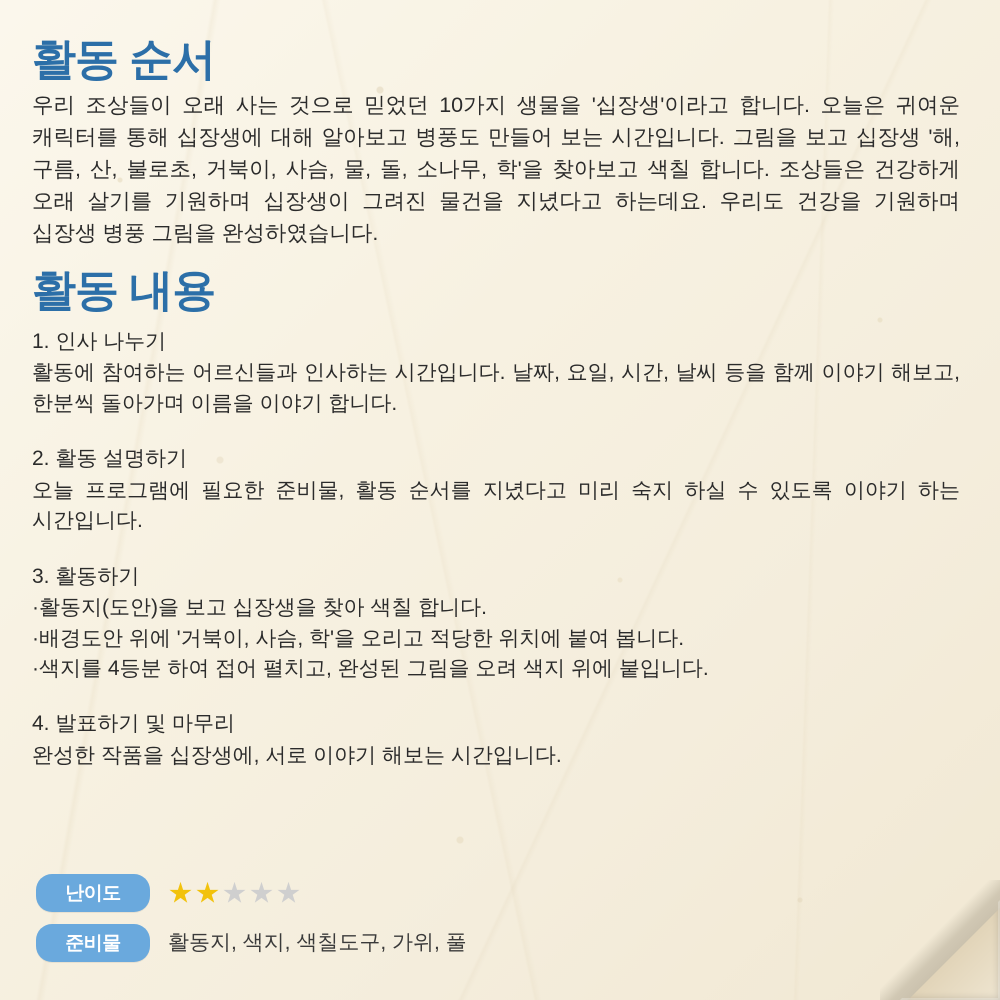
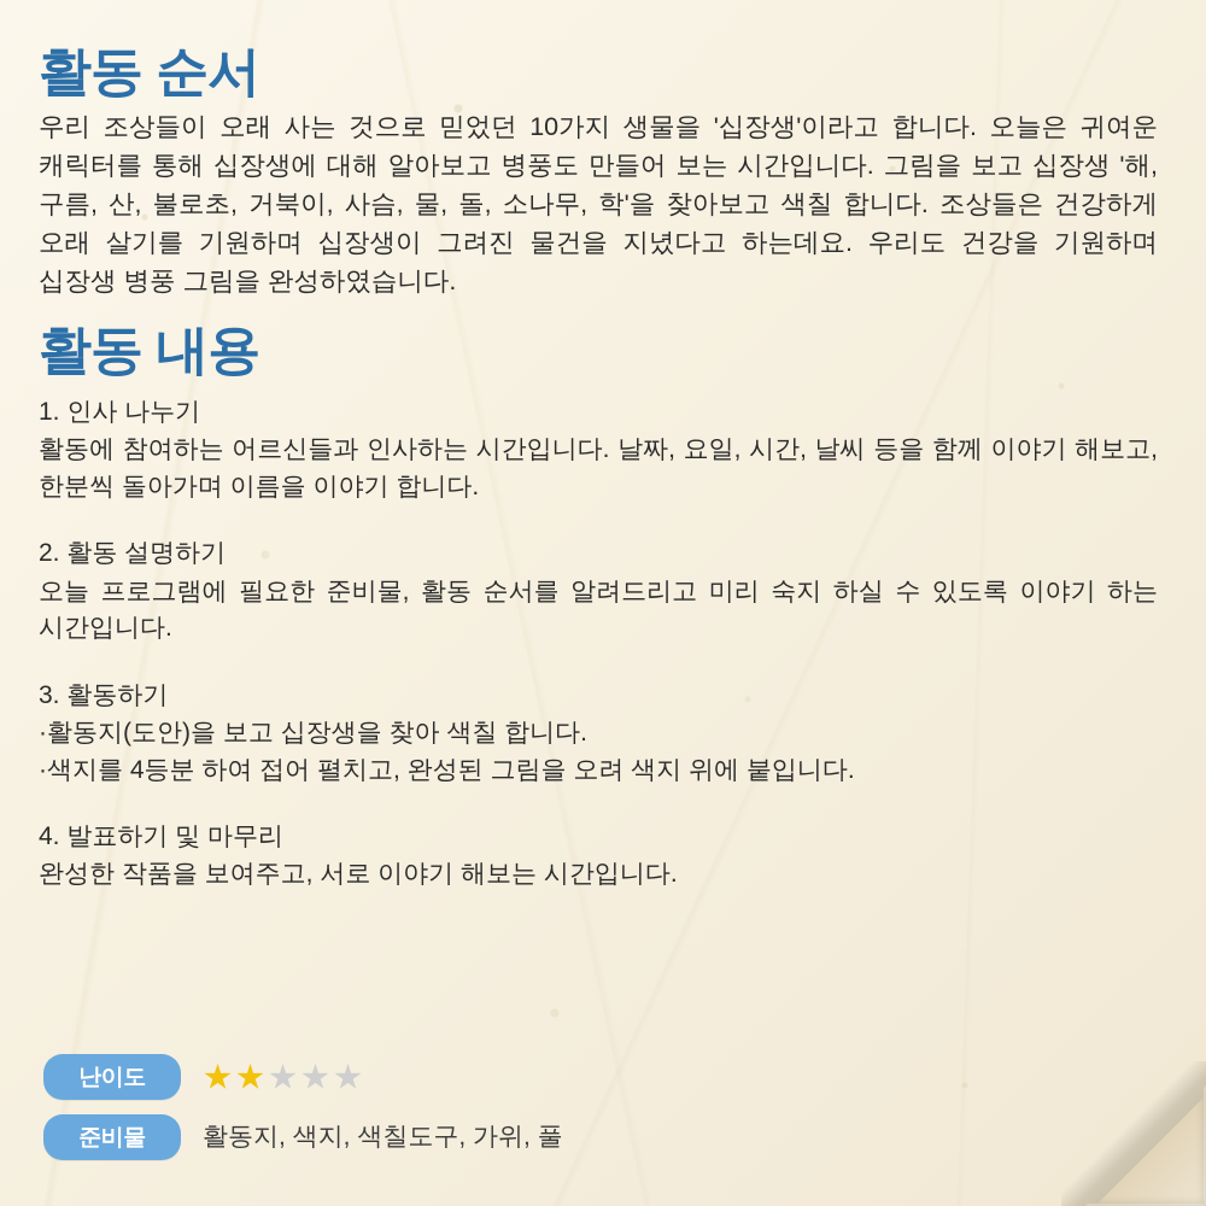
  활동 순서
  우리 조상들이 오래 사는 것으로 믿었던 10가지 생물을 '십장생'이라고 합니다. 오늘은 귀여운 캐릭터를 통해 십장생에 대해 알아보고 병풍도 만들어 보는 시간입니다. 그림을 보고 십장생 '해, 구름, 산, 불로초, 거북이, 사슴, 물, 돌, 소나무, 학'을 찾아보고 색칠 합니다. 조상들은 건강하게 오래 살기를 기원하며 십장생이 그려진 물건을 지녔다고 하는데요. 우리도 건강을 기원하며 십장생 병풍 그림을 완성하였습니다.
  활동 내용
  1. 인사 나누기
  활동에 참여하는 어르신들과 인사하는 시간입니다. 날짜, 요일, 시간, 날씨 등을 함께 이야기 해보고, 한분씩 돌아가며 이름을 이야기 합니다.
  2. 활동 설명하기
- 오늘 프로그램에 필요한 준비물, 활동 순서를 지녔다고 미리 숙지 하실 수 있도록 이야기 하는 시간입니다.
+ 오늘 프로그램에 필요한 준비물, 활동 순서를 알려드리고 미리 숙지 하실 수 있도록 이야기 하는 시간입니다.
  3. 활동하기
  ·활동지(도안)을 보고 십장생을 찾아 색칠 합니다.
- ·배경도안 위에 '거북이, 사슴, 학'을 오리고 적당한 위치에 붙여 봅니다.
  ·색지를 4등분 하여 접어 펼치고, 완성된 그림을 오려 색지 위에 붙입니다.
  4. 발표하기 및 마무리
- 완성한 작품을 십장생에, 서로 이야기 해보는 시간입니다.
+ 완성한 작품을 보여주고, 서로 이야기 해보는 시간입니다.
  난이도
  ★★★★★
  준비물
  활동지, 색지, 색칠도구, 가위, 풀
